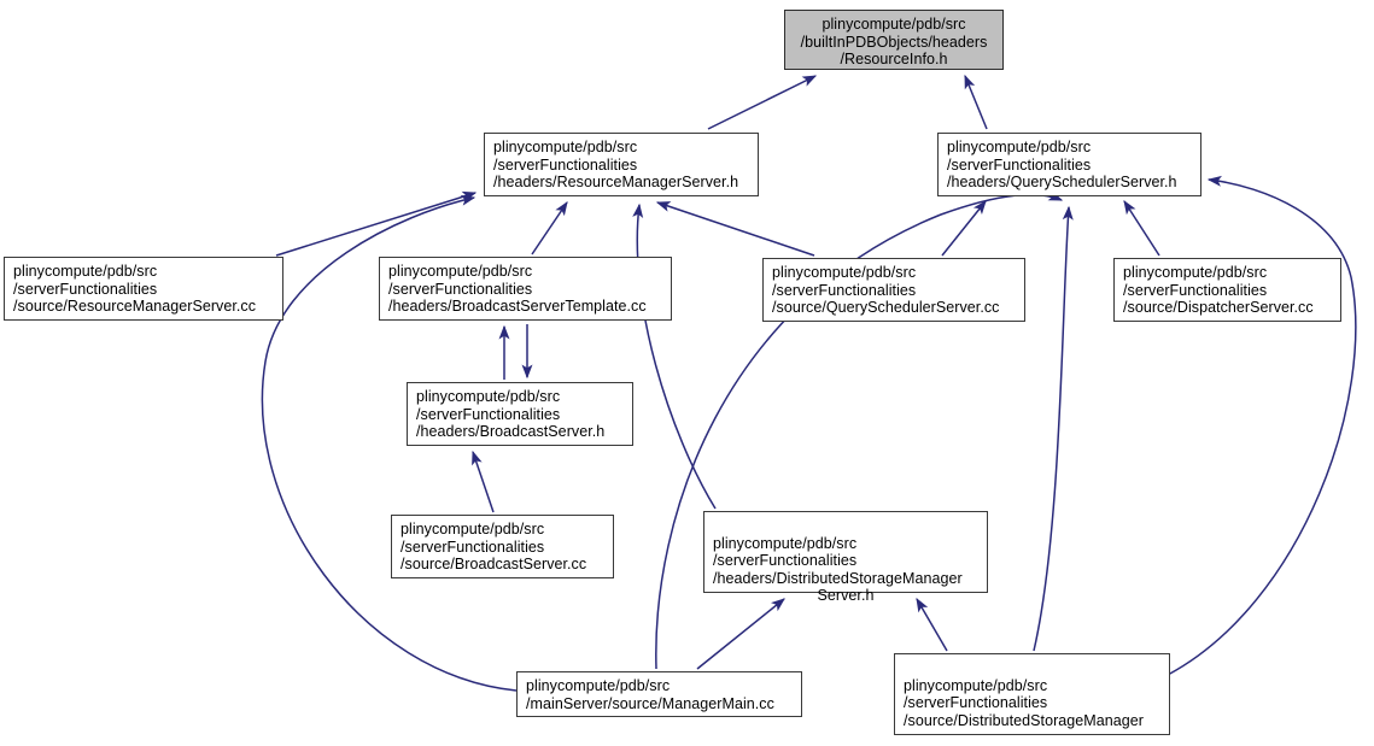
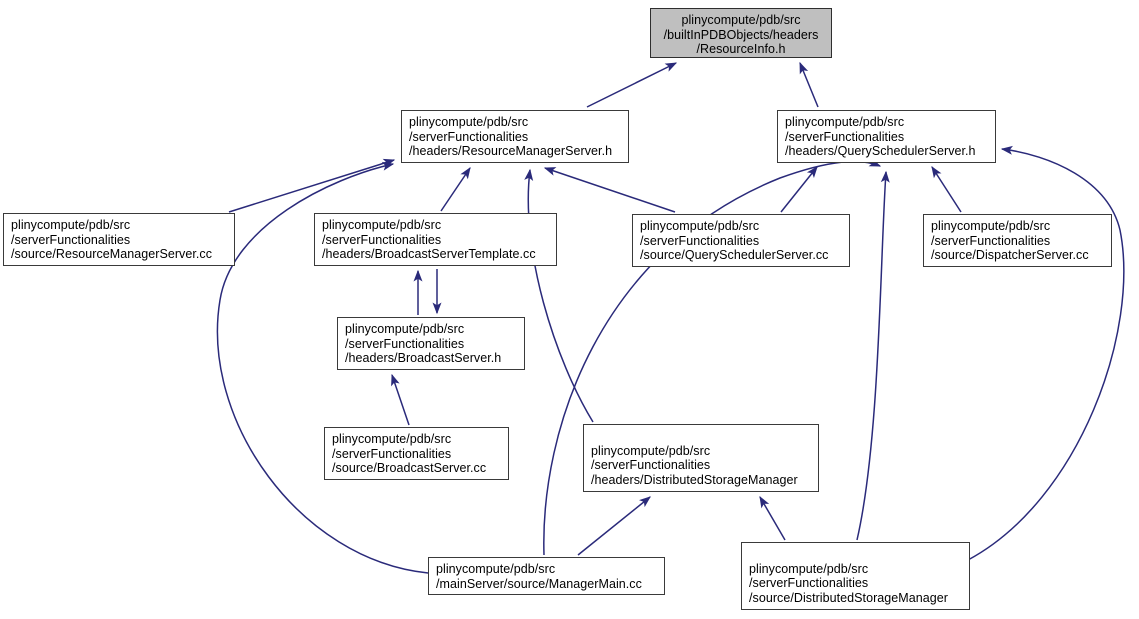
  plinycompute/pdb/src
  /builtInPDBObjects/headers
  /ResourceInfo.h
  plinycompute/pdb/src
  /serverFunctionalities
  /headers/ResourceManagerServer.h
  plinycompute/pdb/src
  /serverFunctionalities
  /headers/QuerySchedulerServer.h
  plinycompute/pdb/src
  /serverFunctionalities
  /source/ResourceManagerServer.cc
  plinycompute/pdb/src
  /serverFunctionalities
  /headers/BroadcastServerTemplate.cc
  plinycompute/pdb/src
  /serverFunctionalities
  /source/QuerySchedulerServer.cc
  plinycompute/pdb/src
  /serverFunctionalities
  /source/DispatcherServer.cc
  plinycompute/pdb/src
  /serverFunctionalities
  /headers/BroadcastServer.h
  plinycompute/pdb/src
  /serverFunctionalities
  /source/BroadcastServer.cc
  plinycompute/pdb/src
  /serverFunctionalities
  /headers/DistributedStorageManager
- Server.h
  plinycompute/pdb/src
  /mainServer/source/ManagerMain.cc
  plinycompute/pdb/src
  /serverFunctionalities
  /source/DistributedStorageManager
